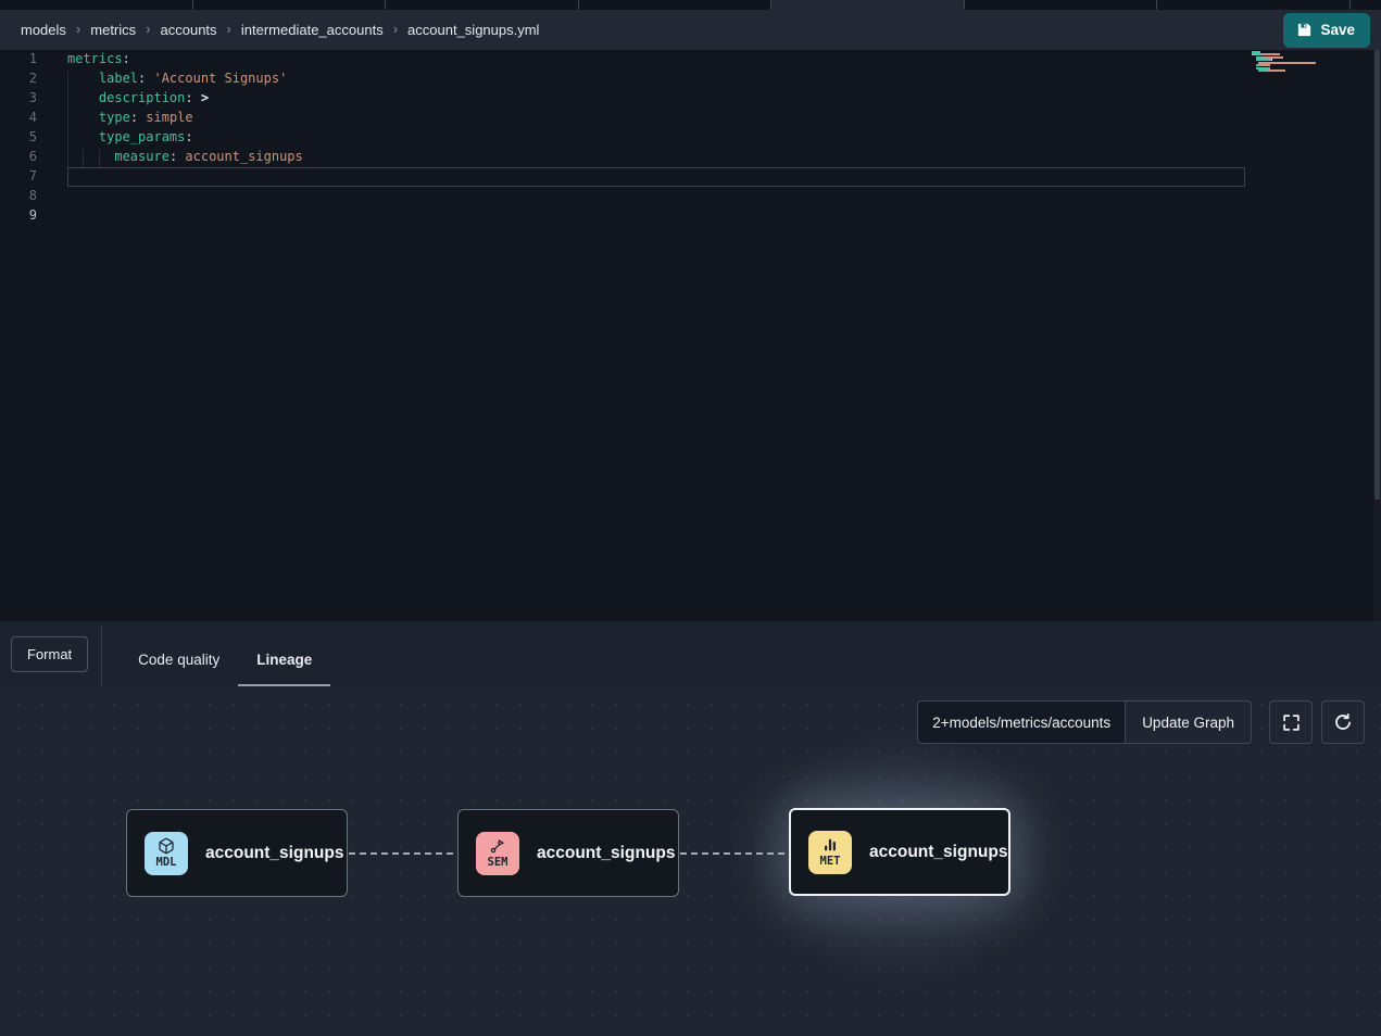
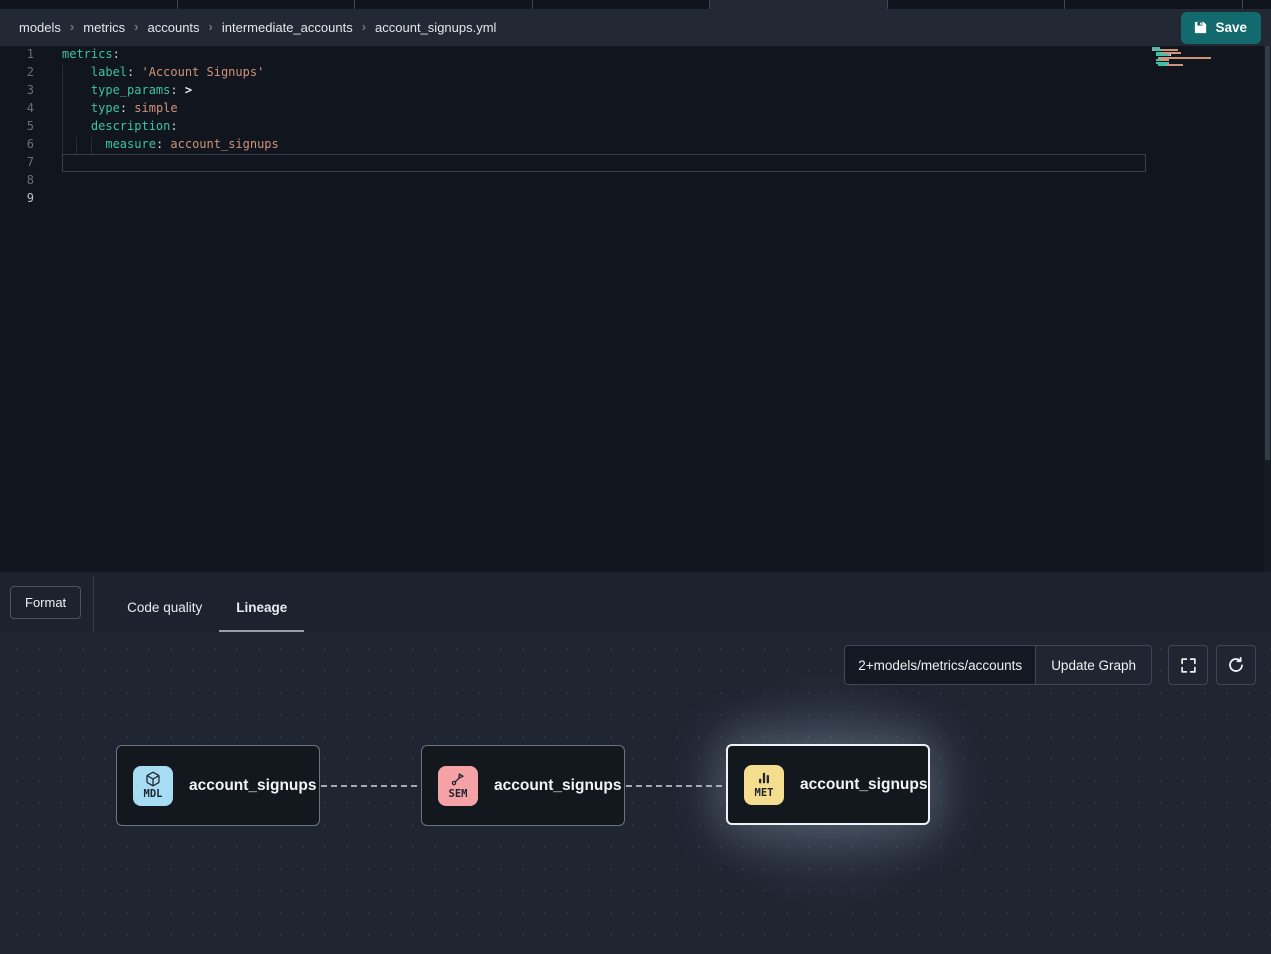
  models
  ›
  metrics
  ›
  accounts
  ›
  intermediate_accounts
  ›
  account_signups.yml
  Save
  1
  2
  3
  4
  5
  6
  7
  8
  9
  metrics:
  label: 'Account Signups'
- description: >
+ type_params: >
  type: simple
- type_params:
+ description:
  measure: account_signups
  Format
  Code quality
  Lineage
  MDL
  account_signups
  SEM
  account_signups
  MET
  account_signups
  2+models/metrics/accounts
  Update Graph
